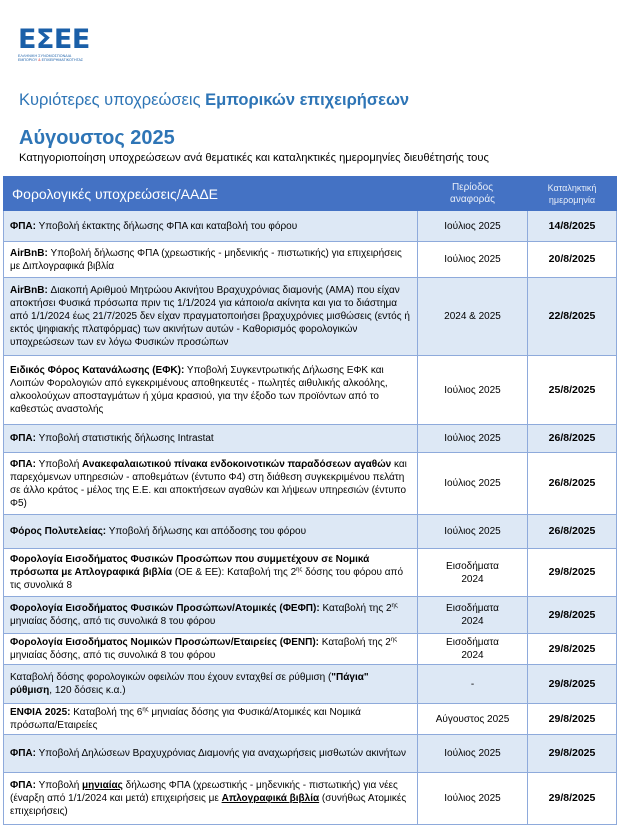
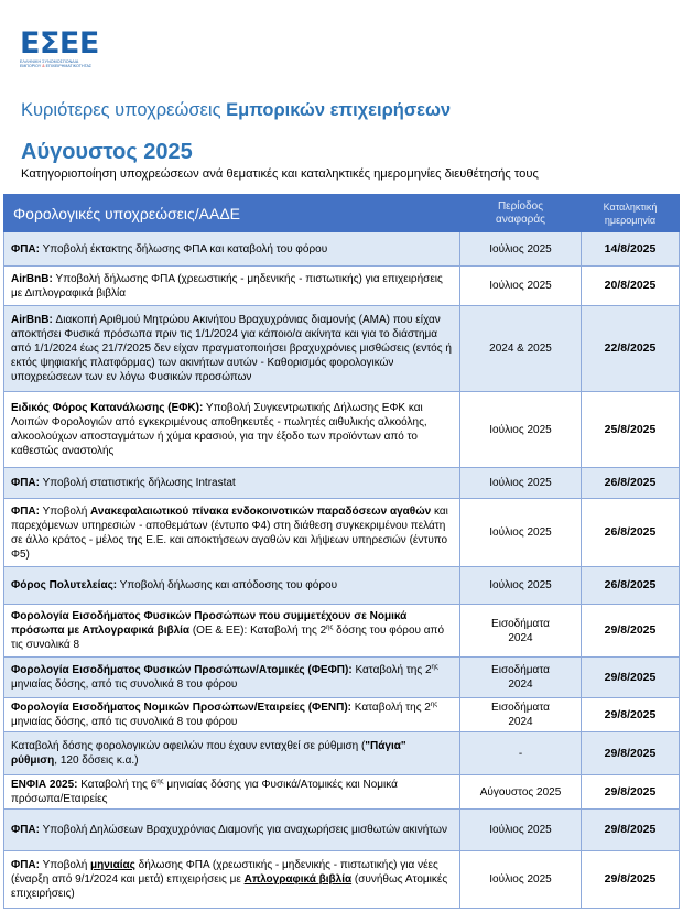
  ΕΣΕΕ
  Κυριότερες υποχρεώσεις Εμπορικών επιχειρήσεων
  Αύγουστος 2025
  Κατηγοριοποίηση υποχρεώσεων ανά θεματικές και καταληκτικές ημερομηνίες διευθέτησής τους
  Φορολογικές υποχρεώσεις/ΑΑΔΕ	Περίοδοςαναφοράς	Καταληκτικήημερομηνία
  ΦΠΑ: Υποβολή έκτακτης δήλωσης ΦΠΑ και καταβολή του φόρου	Ιούλιος 2025	14/8/2025
  AirBnB: Υποβολή δήλωσης ΦΠΑ (χρεωστικής - μηδενικής - πιστωτικής) για επιχειρήσεις με Διπλογραφικά βιβλία	Ιούλιος 2025	20/8/2025
  AirBnB: Διακοπή Αριθμού Μητρώου Ακινήτου Βραχυχρόνιας διαμονής (ΑΜΑ) που είχαν αποκτήσει Φυσικά πρόσωπα πριν τις 1/1/2024 για κάποιο/α ακίνητα και για το διάστημα από 1/1/2024 έως 21/7/2025 δεν είχαν πραγματοποιήσει βραχυχρόνιες μισθώσεις (εντός ή εκτός ψηφιακής πλατφόρμας) των ακινήτων αυτών - Καθορισμός φορολογικών υποχρεώσεων των εν λόγω Φυσικών προσώπων	2024 & 2025	22/8/2025
  Ειδικός Φόρος Κατανάλωσης (ΕΦΚ): Υποβολή Συγκεντρωτικής Δήλωσης ΕΦΚ και Λοιπών Φορολογιών από εγκεκριμένους αποθηκευτές - πωλητές αιθυλικής αλκοόλης, αλκοολούχων αποσταγμάτων ή χύμα κρασιού, για την έξοδο των προϊόντων από το καθεστώς αναστολής	Ιούλιος 2025	25/8/2025
  ΦΠΑ: Υποβολή στατιστικής δήλωσης Intrastat	Ιούλιος 2025	26/8/2025
  ΦΠΑ: Υποβολή Ανακεφαλαιωτικού πίνακα ενδοκοινοτικών παραδόσεων αγαθών και παρεχόμενων υπηρεσιών - αποθεμάτων (έντυπο Φ4) στη διάθεση συγκεκριμένου πελάτη σε άλλο κράτος - μέλος της Ε.Ε. και αποκτήσεων αγαθών και λήψεων υπηρεσιών (έντυπο Φ5)	Ιούλιος 2025	26/8/2025
  Φόρος Πολυτελείας: Υποβολή δήλωσης και απόδοσης του φόρου	Ιούλιος 2025	26/8/2025
  Φορολογία Εισοδήματος Φυσικών Προσώπων που συμμετέχουν σε Νομικά πρόσωπα με Απλογραφικά βιβλία (ΟΕ & ΕΕ): Καταβολή της 2 δόσης του φόρου από τις συνολικά 8	Εισοδήματα2024	29/8/2025
  Φορολογία Εισοδήματος Φυσικών Προσώπων/Ατομικές (ΦΕΦΠ): Καταβολή της 2 μηνιαίας δόσης, από τις συνολικά 8 του φόρου	Εισοδήματα2024	29/8/2025
  Φορολογία Εισοδήματος Νομικών Προσώπων/Εταιρείες (ΦΕΝΠ): Καταβολή της 2 μηνιαίας δόσης, από τις συνολικά 8 του φόρου	Εισοδήματα2024	29/8/2025
  Καταβολή δόσης φορολογικών οφειλών που έχουν ενταχθεί σε ρύθμιση ("Πάγια" ρύθμιση, 120 δόσεις κ.α.)	-	29/8/2025
  ΕΝΦΙΑ 2025: Καταβολή της 6 μηνιαίας δόσης για Φυσικά/Ατομικές και Νομικά πρόσωπα/Εταιρείες	Αύγουστος 2025	29/8/2025
  ΦΠΑ: Υποβολή Δηλώσεων Βραχυχρόνιας Διαμονής για αναχωρήσεις μισθωτών ακινήτων	Ιούλιος 2025	29/8/2025
- ΦΠΑ: Υποβολή μηνιαίας δήλωσης ΦΠΑ (χρεωστικής - μηδενικής - πιστωτικής) για νέες (έναρξη από 1/1/2024 και μετά) επιχειρήσεις με Απλογραφικά βιβλία (συνήθως Ατομικές επιχειρήσεις)	Ιούλιος 2025	29/8/2025
+ ΦΠΑ: Υποβολή μηνιαίας δήλωσης ΦΠΑ (χρεωστικής - μηδενικής - πιστωτικής) για νέες (έναρξη από 9/1/2024 και μετά) επιχειρήσεις με Απλογραφικά βιβλία (συνήθως Ατομικές επιχειρήσεις)	Ιούλιος 2025	29/8/2025
